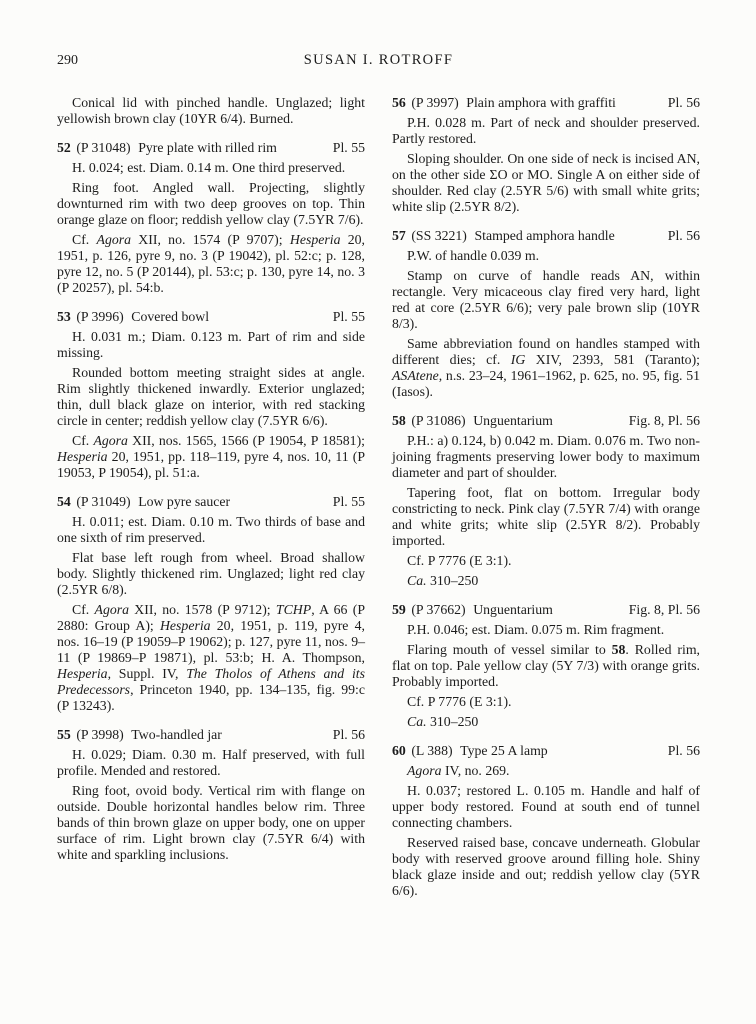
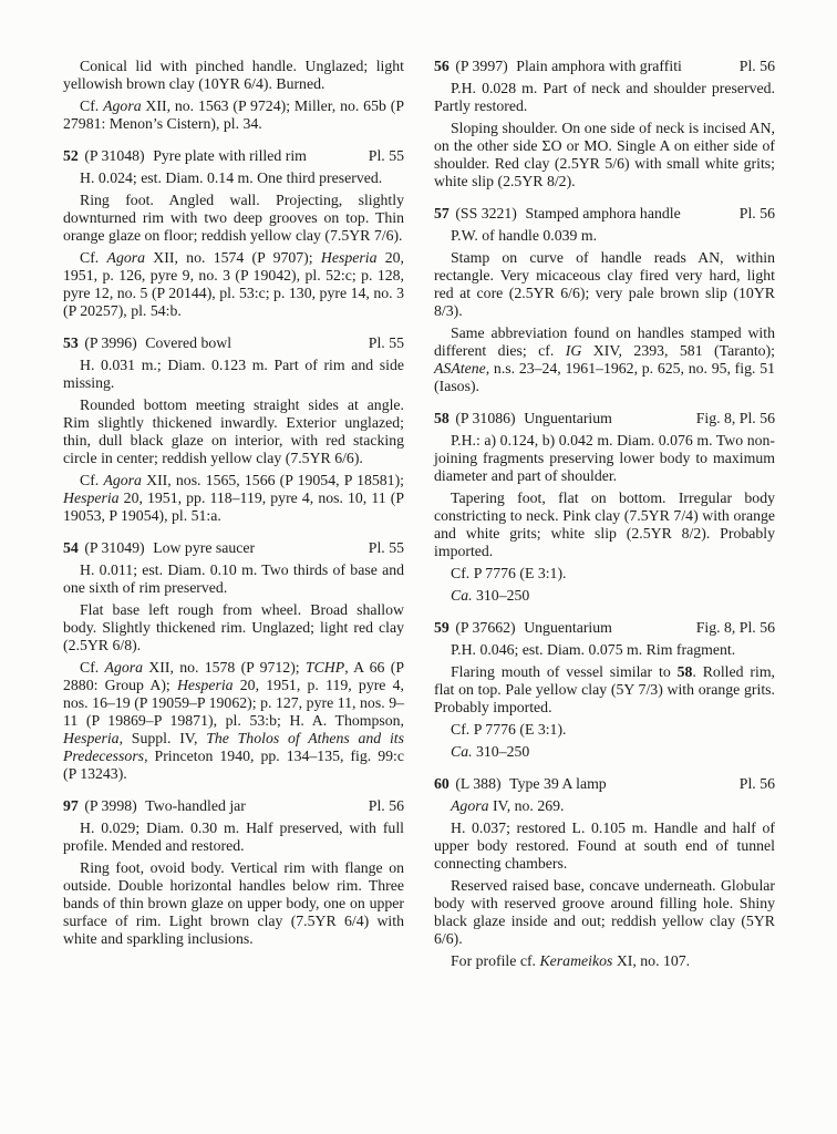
- 290
- SUSAN I. ROTROFF
  Conical lid with pinched handle. Unglazed; light yellowish brown clay (10YR 6/4). Burned.
+ Cf. Agora XII, no. 1563 (P 9724); Miller, no. 65b (P 27981: Menon’s Cistern), pl. 34.
  52 (P 31048) Pyre plate with rilled rim
  Pl. 55
  H. 0.024; est. Diam. 0.14 m. One third preserved.
  Ring foot. Angled wall. Projecting, slightly downturned rim with two deep grooves on top. Thin orange glaze on floor; reddish yellow clay (7.5YR 7/6).
  Cf. Agora XII, no. 1574 (P 9707); Hesperia 20, 1951, p. 126, pyre 9, no. 3 (P 19042), pl. 52:c; p. 128, pyre 12, no. 5 (P 20144), pl. 53:c; p. 130, pyre 14, no. 3 (P 20257), pl. 54:b.
  53 (P 3996) Covered bowl
  Pl. 55
  H. 0.031 m.; Diam. 0.123 m. Part of rim and side missing.
  Rounded bottom meeting straight sides at angle. Rim slightly thickened inwardly. Exterior unglazed; thin, dull black glaze on interior, with red stacking circle in center; reddish yellow clay (7.5YR 6/6).
  Cf. Agora XII, nos. 1565, 1566 (P 19054, P 18581); Hesperia 20, 1951, pp. 118–119, pyre 4, nos. 10, 11 (P 19053, P 19054), pl. 51:a.
  54 (P 31049) Low pyre saucer
  Pl. 55
  H. 0.011; est. Diam. 0.10 m. Two thirds of base and one sixth of rim preserved.
  Flat base left rough from wheel. Broad shallow body. Slightly thickened rim. Unglazed; light red clay (2.5YR 6/8).
  Cf. Agora XII, no. 1578 (P 9712); TCHP, A 66 (P 2880: Group A); Hesperia 20, 1951, p. 119, pyre 4, nos. 16–19 (P 19059–P 19062); p. 127, pyre 11, nos. 9–11 (P 19869–P 19871), pl. 53:b; H. A. Thompson, Hesperia, Suppl. IV, The Tholos of Athens and its Predecessors, Princeton 1940, pp. 134–135, fig. 99:c (P 13243).
- 55 (P 3998) Two-handled jar
+ 97 (P 3998) Two-handled jar
  Pl. 56
  H. 0.029; Diam. 0.30 m. Half preserved, with full profile. Mended and restored.
  Ring foot, ovoid body. Vertical rim with flange on outside. Double horizontal handles below rim. Three bands of thin brown glaze on upper body, one on upper surface of rim. Light brown clay (7.5YR 6/4) with white and sparkling inclusions.
  56 (P 3997) Plain amphora with graffiti
  Pl. 56
  P.H. 0.028 m. Part of neck and shoulder preserved. Partly restored.
  Sloping shoulder. On one side of neck is incised AN, on the other side ΣO or MO. Single A on either side of shoulder. Red clay (2.5YR 5/6) with small white grits; white slip (2.5YR 8/2).
  57 (SS 3221) Stamped amphora handle
  Pl. 56
  P.W. of handle 0.039 m.
  Stamp on curve of handle reads AN, within rectangle. Very micaceous clay fired very hard, light red at core (2.5YR 6/6); very pale brown slip (10YR 8/3).
  Same abbreviation found on handles stamped with different dies; cf. IG XIV, 2393, 581 (Taranto); ASAtene, n.s. 23–24, 1961–1962, p. 625, no. 95, fig. 51 (Iasos).
  58 (P 31086) Unguentarium
  Fig. 8, Pl. 56
  P.H.: a) 0.124, b) 0.042 m. Diam. 0.076 m. Two non-joining fragments preserving lower body to maximum diameter and part of shoulder.
  Tapering foot, flat on bottom. Irregular body constricting to neck. Pink clay (7.5YR 7/4) with orange and white grits; white slip (2.5YR 8/2). Probably imported.
  Cf. P 7776 (E 3:1).
  Ca. 310–250
  59 (P 37662) Unguentarium
  Fig. 8, Pl. 56
  P.H. 0.046; est. Diam. 0.075 m. Rim fragment.
  Flaring mouth of vessel similar to 58. Rolled rim, flat on top. Pale yellow clay (5Y 7/3) with orange grits. Probably imported.
  Cf. P 7776 (E 3:1).
  Ca. 310–250
- 60 (L 388) Type 25 A lamp
+ 60 (L 388) Type 39 A lamp
  Pl. 56
  Agora IV, no. 269.
  H. 0.037; restored L. 0.105 m. Handle and half of upper body restored. Found at south end of tunnel connecting chambers.
  Reserved raised base, concave underneath. Globular body with reserved groove around filling hole. Shiny black glaze inside and out; reddish yellow clay (5YR 6/6).
+ For profile cf. Kerameikos XI, no. 107.
